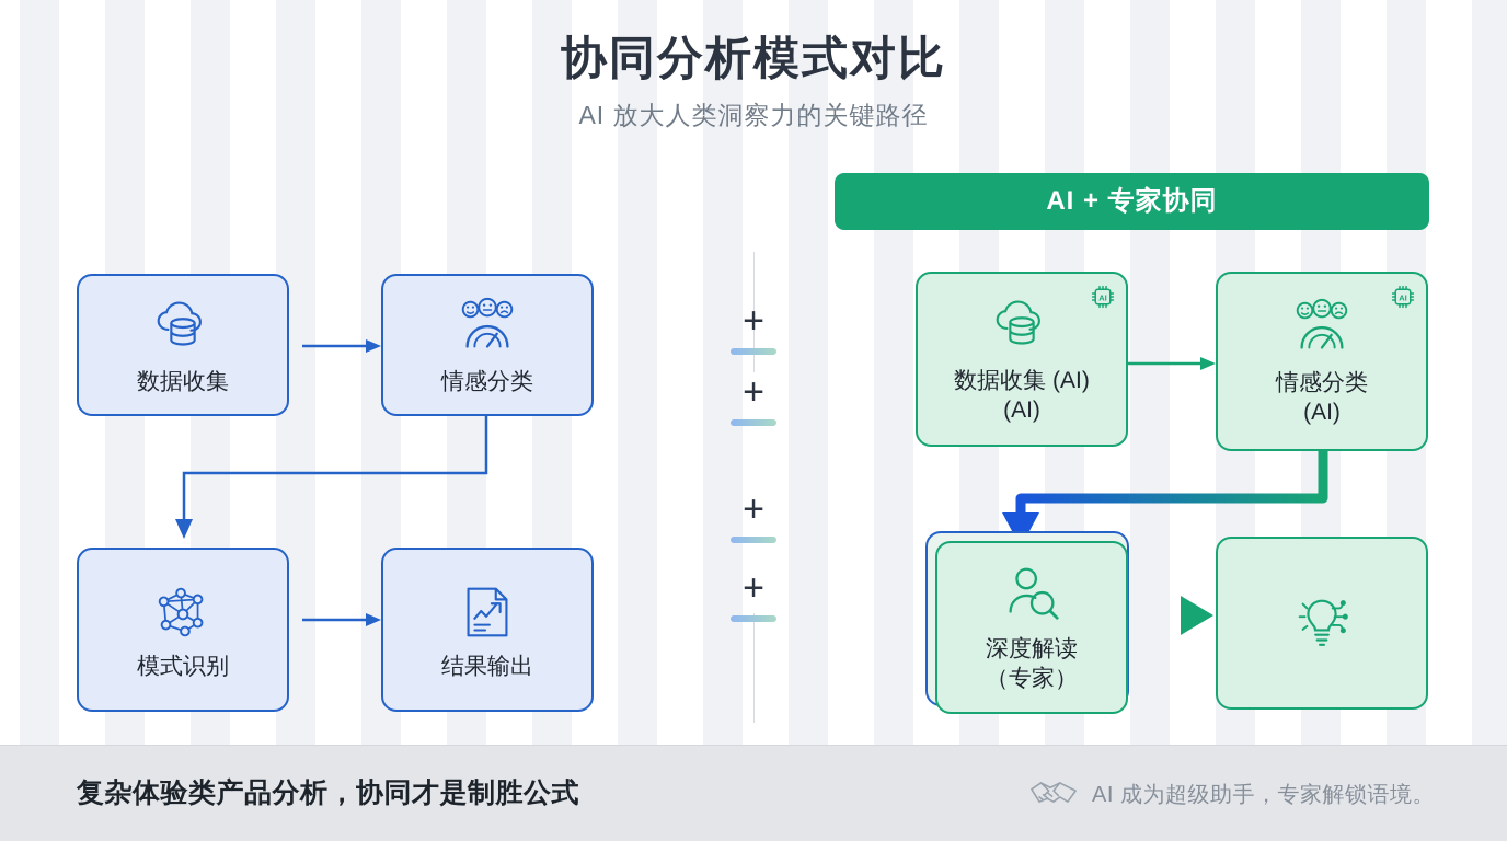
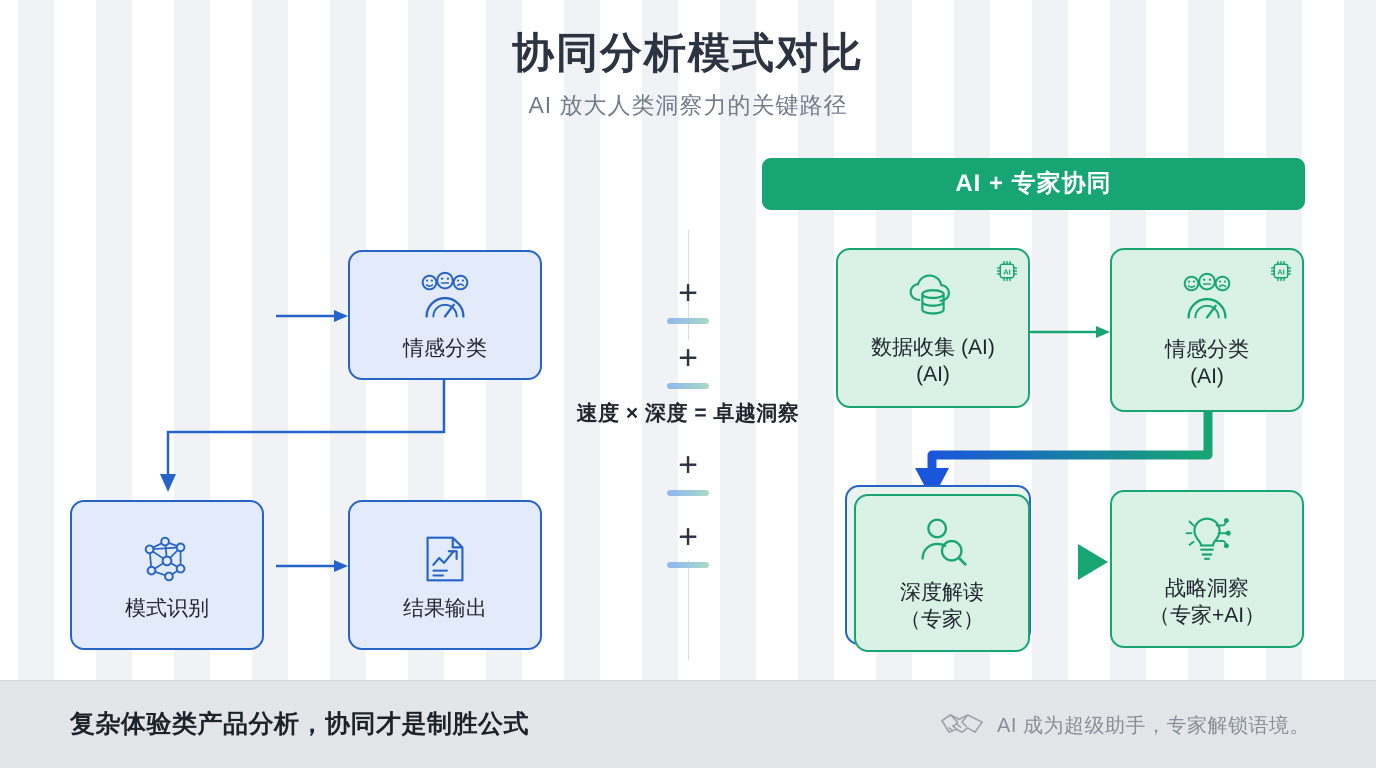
  协同分析模式对比
  AI 放大人类洞察力的关键路径
  AI + 专家协同
- 数据收集
  情感分类
  模式识别
  结果输出
  +
  +
+ 速度 × 深度 = 卓越洞察
  +
  +
  AI
  数据收集 (AI)
  (AI)
  AI
  情感分类
  (AI)
  深度解读
  （专家）
+ 战略洞察
+ （专家+AI）
  复杂体验类产品分析，协同才是制胜公式
  AI 成为超级助手，专家解锁语境。
